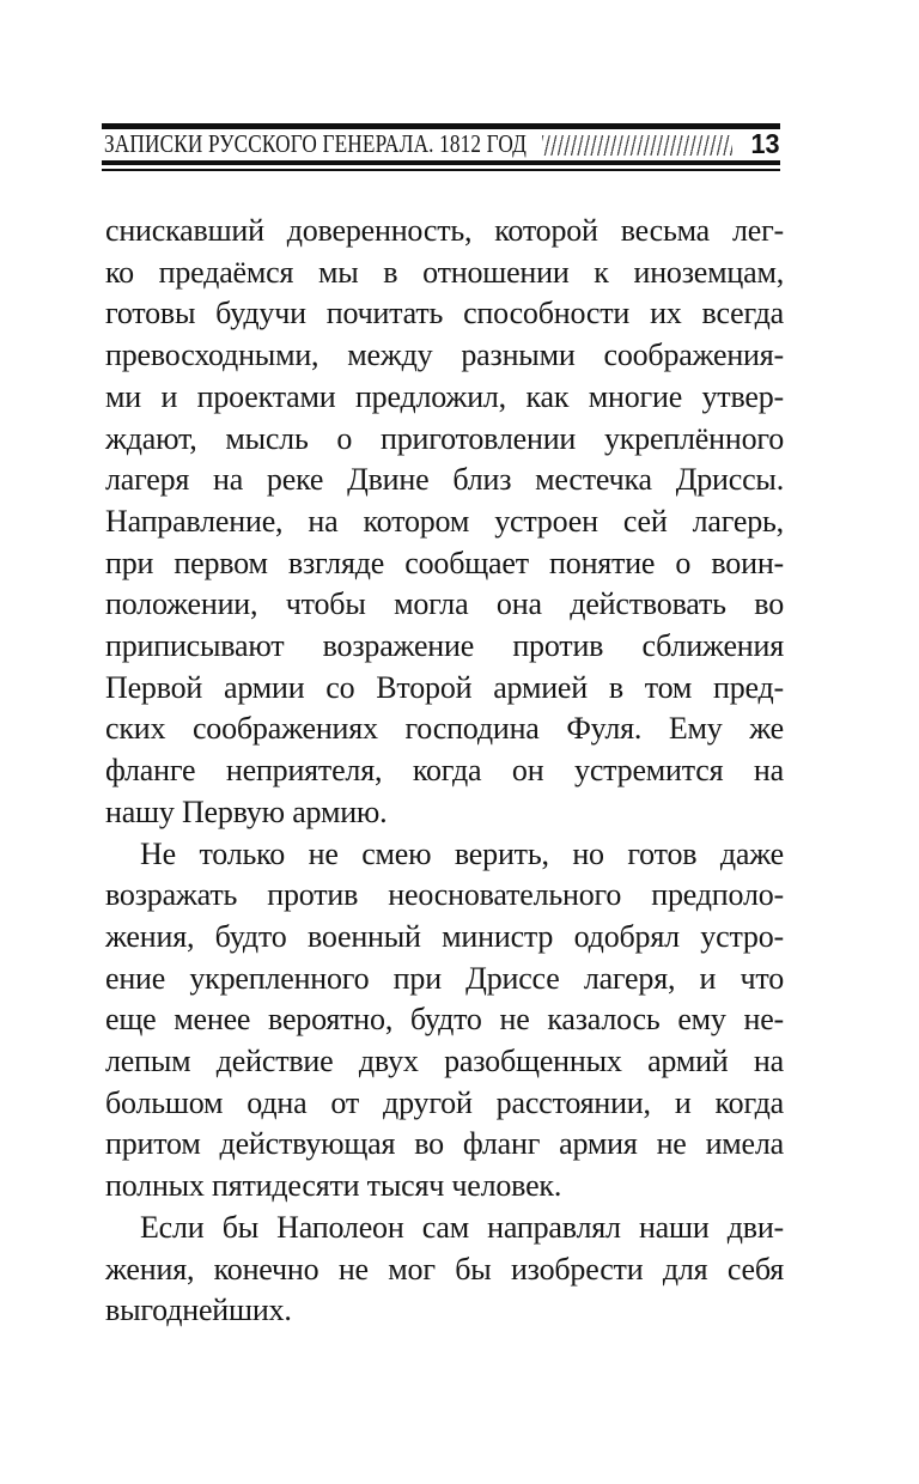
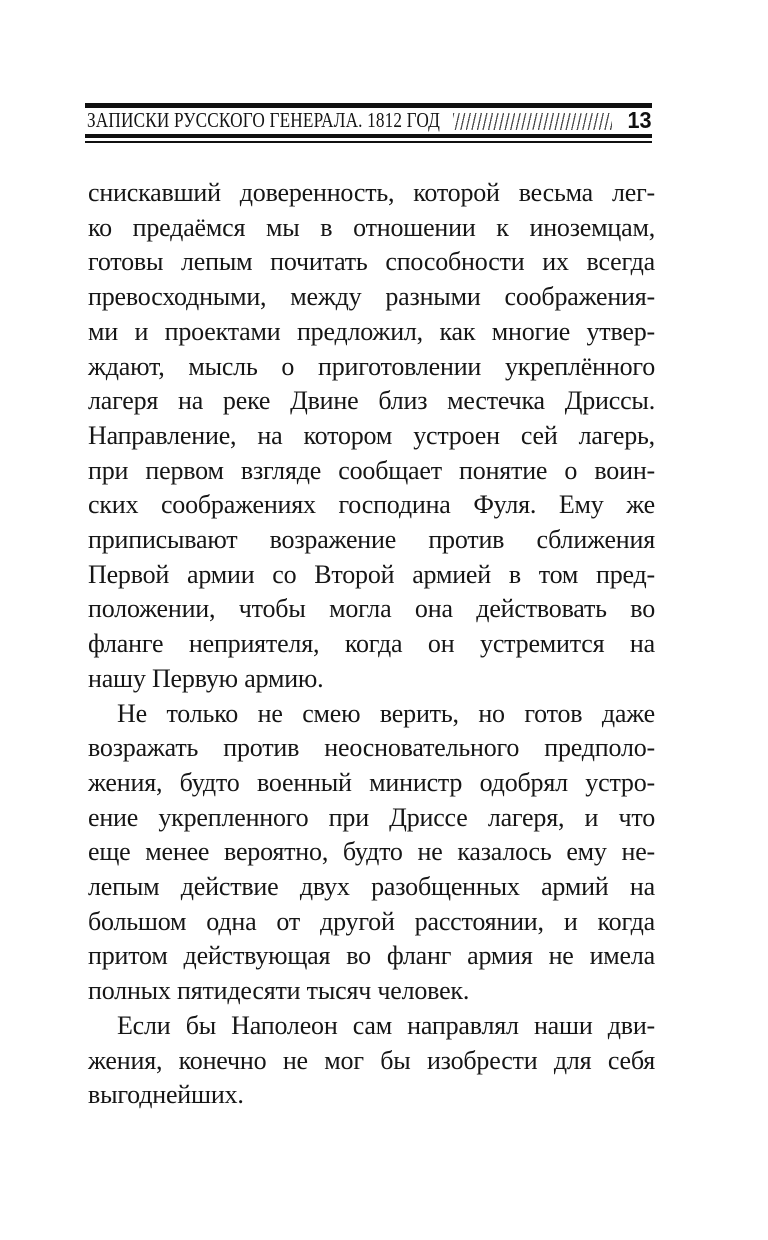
  ЗАПИСКИ РУССКОГО ГЕНЕРАЛА. 1812 ГОД
  13
  снискавший доверенность, которой весьма лег-
  ко предаёмся мы в отношении к иноземцам,
- готовы будучи почитать способности их всегда
+ готовы лепым почитать способности их всегда
  превосходными, между разными соображения-
  ми и проектами предложил, как многие утвер-
  ждают, мысль о приготовлении укреплённого
  лагеря на реке Двине близ местечка Дриссы.
  Направление, на котором устроен сей лагерь,
  при первом взгляде сообщает понятие о воин-
- положении, чтобы могла она действовать во
+ ских соображениях господина Фуля. Ему же
  приписывают возражение против сближения
  Первой армии со Второй армией в том пред-
- ских соображениях господина Фуля. Ему же
+ положении, чтобы могла она действовать во
  фланге неприятеля, когда он устремится на
  нашу Первую армию.
  Не только не смею верить, но готов даже
  возражать против неосновательного предполо-
  жения, будто военный министр одобрял устро-
  ение укрепленного при Дриссе лагеря, и что
  еще менее вероятно, будто не казалось ему не-
  лепым действие двух разобщенных армий на
  большом одна от другой расстоянии, и когда
  притом действующая во фланг армия не имела
  полных пятидесяти тысяч человек.
  Если бы Наполеон сам направлял наши дви-
  жения, конечно не мог бы изобрести для себя
  выгоднейших.
